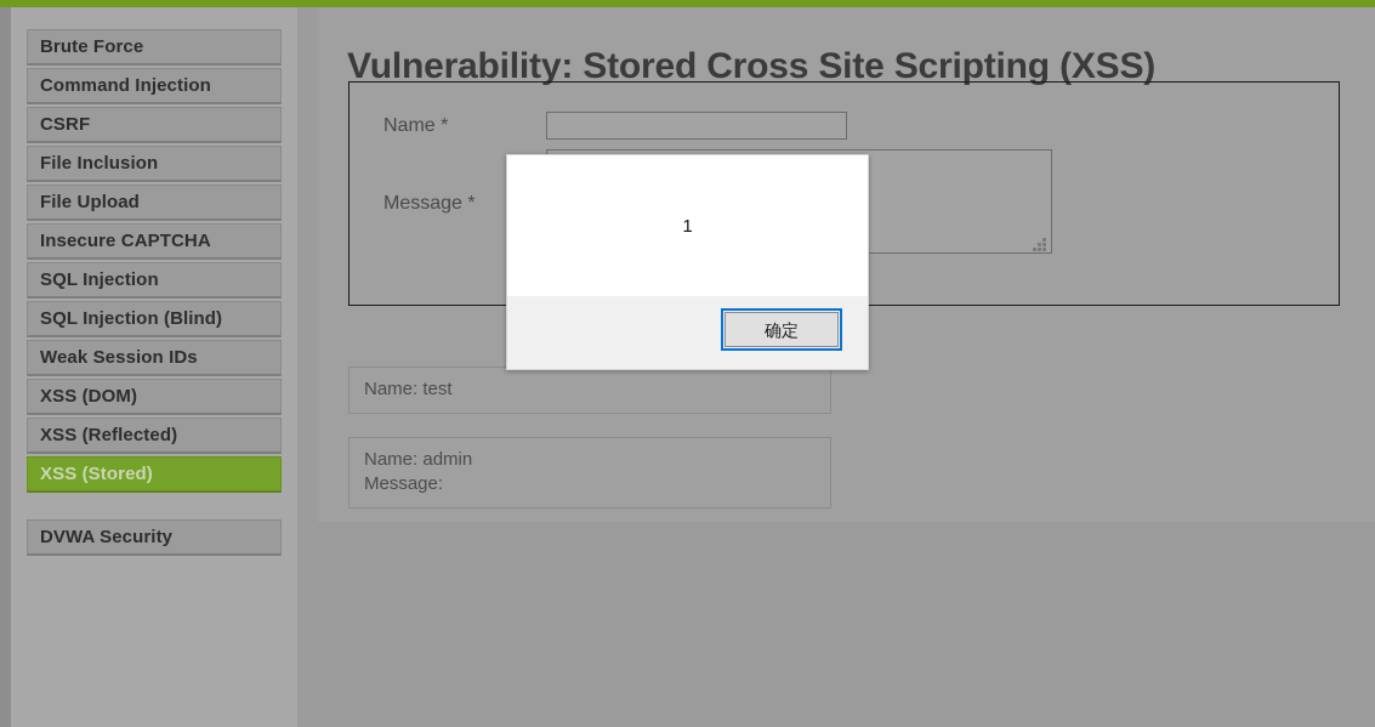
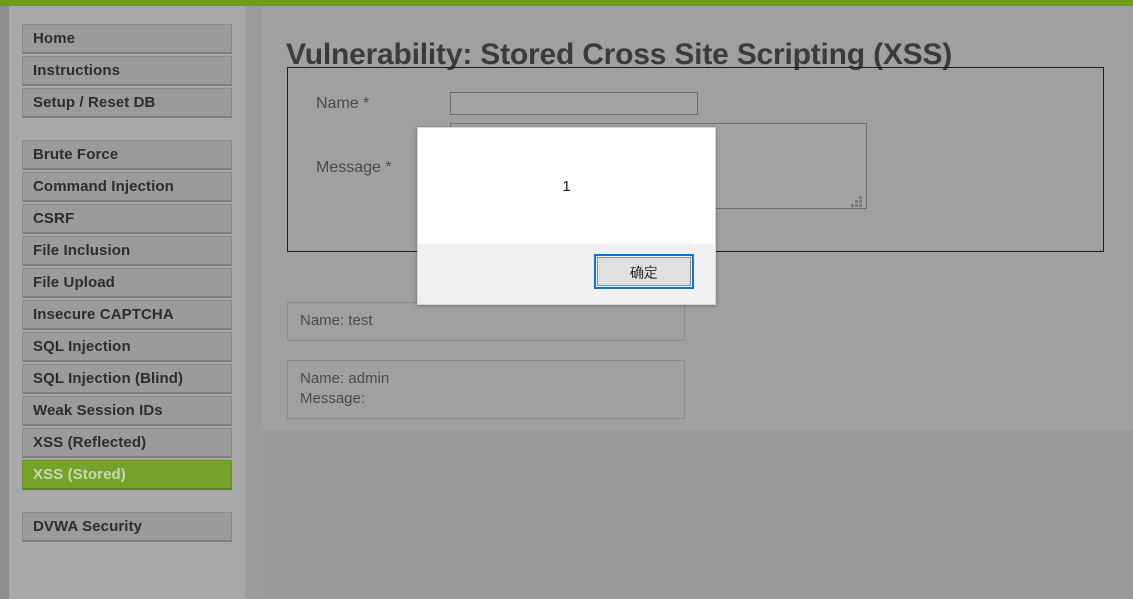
+ Home
+ Instructions
+ Setup / Reset DB
  Brute Force
  Command Injection
  CSRF
  File Inclusion
  File Upload
  Insecure CAPTCHA
  SQL Injection
  SQL Injection (Blind)
  Weak Session IDs
- XSS (DOM)
  XSS (Reflected)
  XSS (Stored)
  DVWA Security
  Vulnerability: Stored Cross Site Scripting (XSS)
  Name *
  Message *
  Name: test
  Name: admin
  Message:
  1
  确定
